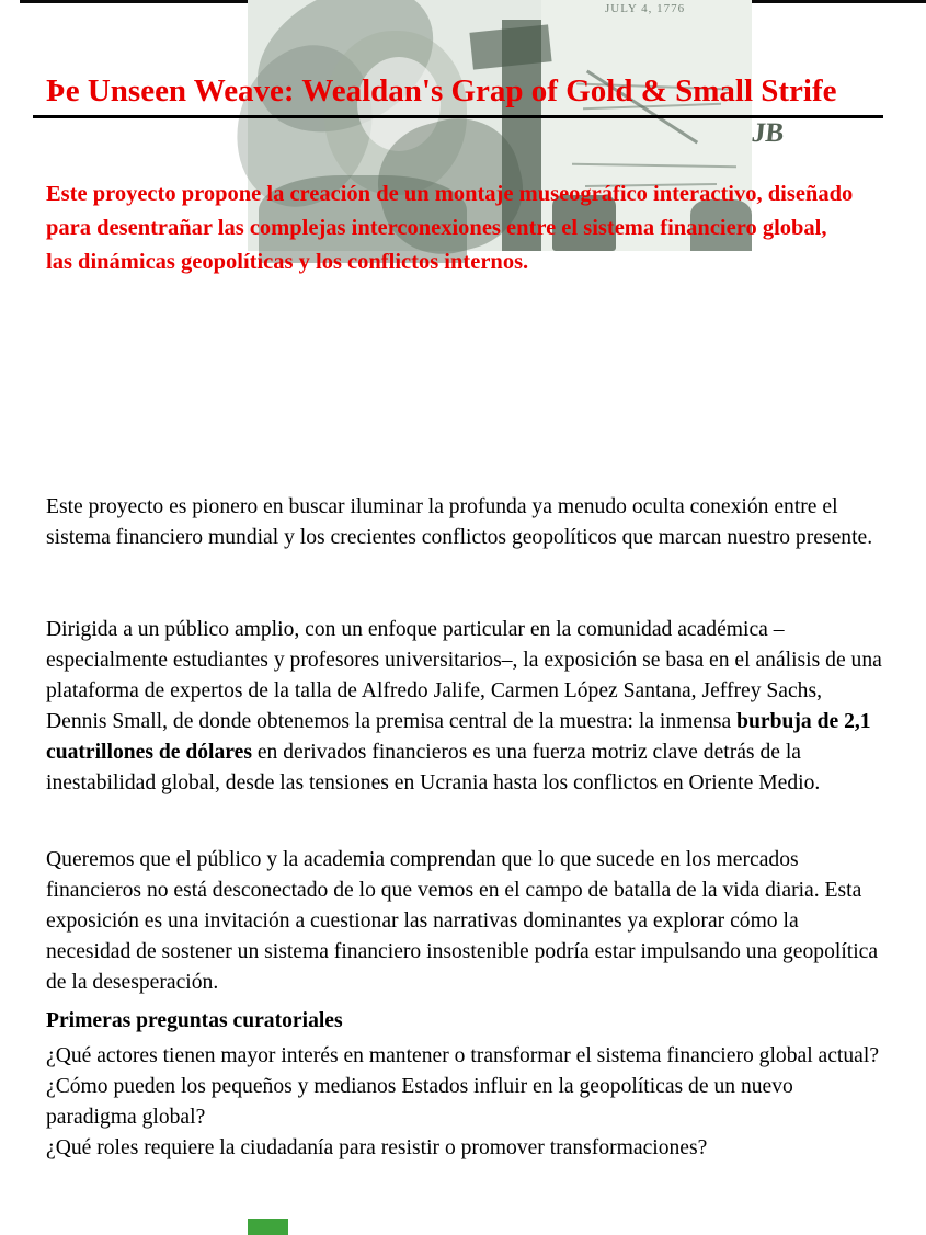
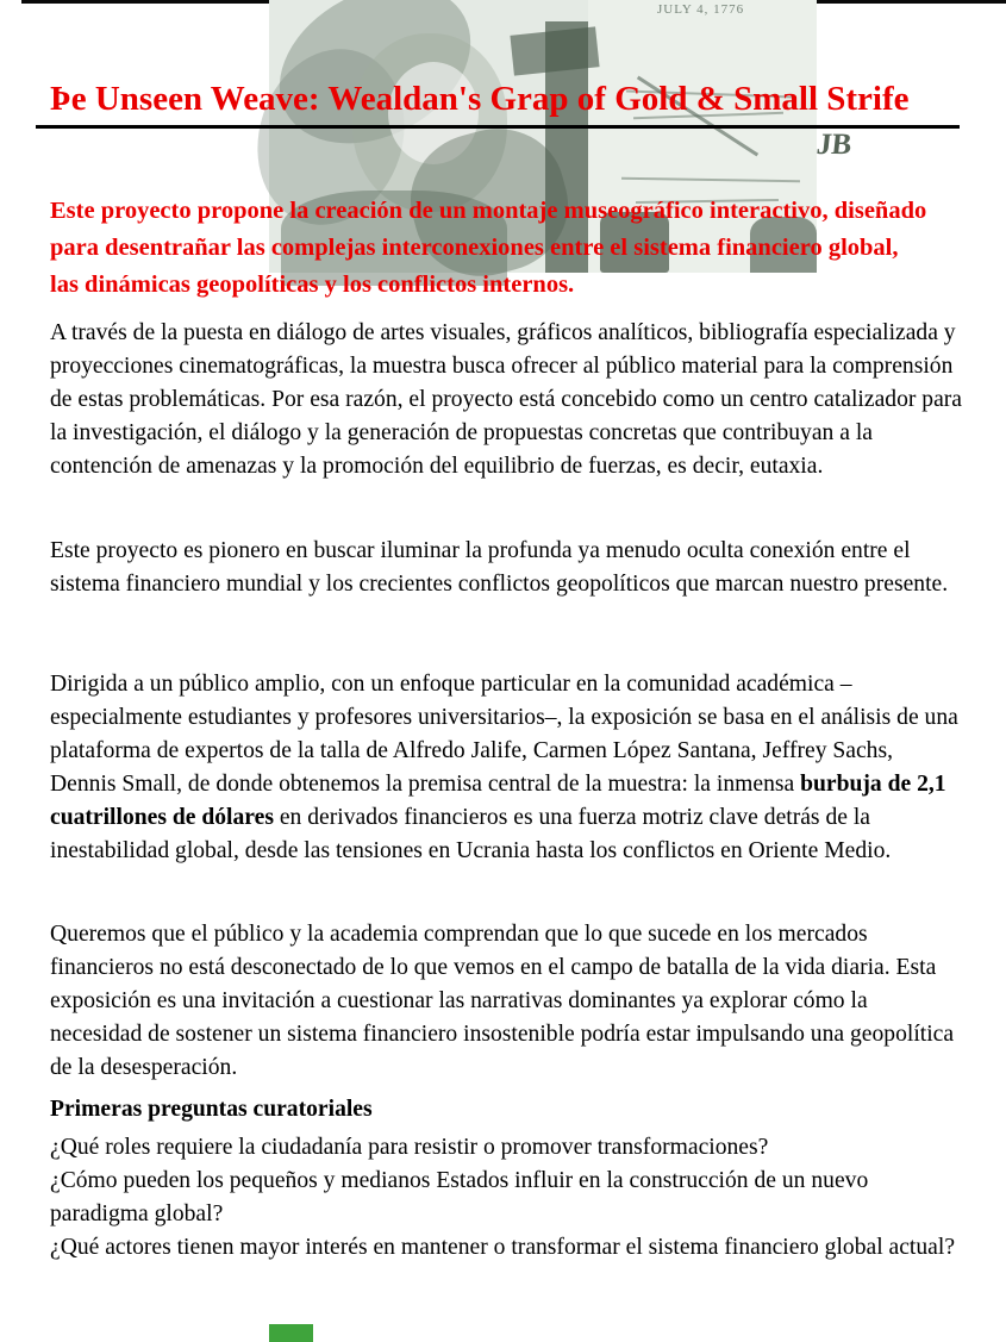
  JULY 4, 1776
  Þe Unseen Weave: Wealdan's Grap of Gold & Small Strife
  Este proyecto propone la creación de un montaje museográfico interactivo, diseñado para desentrañar las complejas interconexiones entre el sistema financiero global, las dinámicas geopolíticas y los conflictos internos.
+ A través de la puesta en diálogo de artes visuales, gráficos analíticos, bibliografía especializada y proyecciones cinematográficas, la muestra busca ofrecer al público material para la comprensión de estas problemáticas. Por esa razón, el proyecto está concebido como un centro catalizador para la investigación, el diálogo y la generación de propuestas concretas que contribuyan a la contención de amenazas y la promoción del equilibrio de fuerzas, es decir, eutaxia.
  Este proyecto es pionero en buscar iluminar la profunda ya menudo oculta conexión entre el sistema financiero mundial y los crecientes conflictos geopolíticos que marcan nuestro presente.
  Dirigida a un público amplio, con un enfoque particular en la comunidad académica –especialmente estudiantes y profesores universitarios–, la exposición se basa en el análisis de una plataforma de expertos de la talla de Alfredo Jalife, Carmen López Santana, Jeffrey Sachs, Dennis Small, de donde obtenemos la premisa central de la muestra: la inmensa burbuja de 2,1 cuatrillones de dólares en derivados financieros es una fuerza motriz clave detrás de la inestabilidad global, desde las tensiones en Ucrania hasta los conflictos en Oriente Medio.
  Queremos que el público y la academia comprendan que lo que sucede en los mercados financieros no está desconectado de lo que vemos en el campo de batalla de la vida diaria. Esta exposición es una invitación a cuestionar las narrativas dominantes ya explorar cómo la necesidad de sostener un sistema financiero insostenible podría estar impulsando una geopolítica de la desesperación.
  Primeras preguntas curatoriales
- ¿Qué actores tienen mayor interés en mantener o transformar el sistema financiero global actual?
+ ¿Qué roles requiere la ciudadanía para resistir o promover transformaciones?
- ¿Cómo pueden los pequeños y medianos Estados influir en la geopolíticas de un nuevo paradigma global?
+ ¿Cómo pueden los pequeños y medianos Estados influir en la construcción de un nuevo paradigma global?
- ¿Qué roles requiere la ciudadanía para resistir o promover transformaciones?
+ ¿Qué actores tienen mayor interés en mantener o transformar el sistema financiero global actual?
